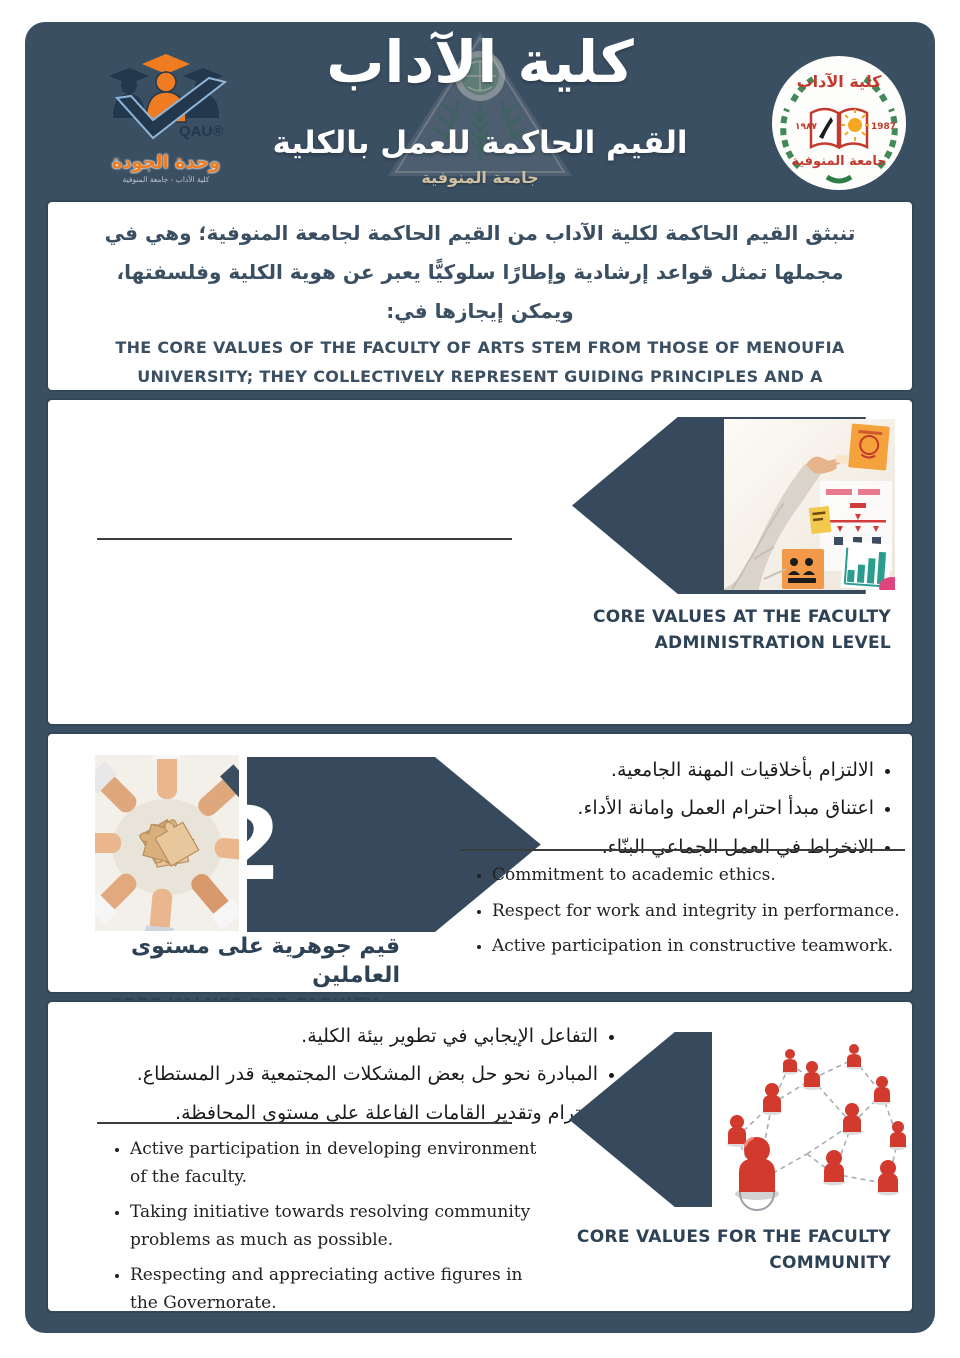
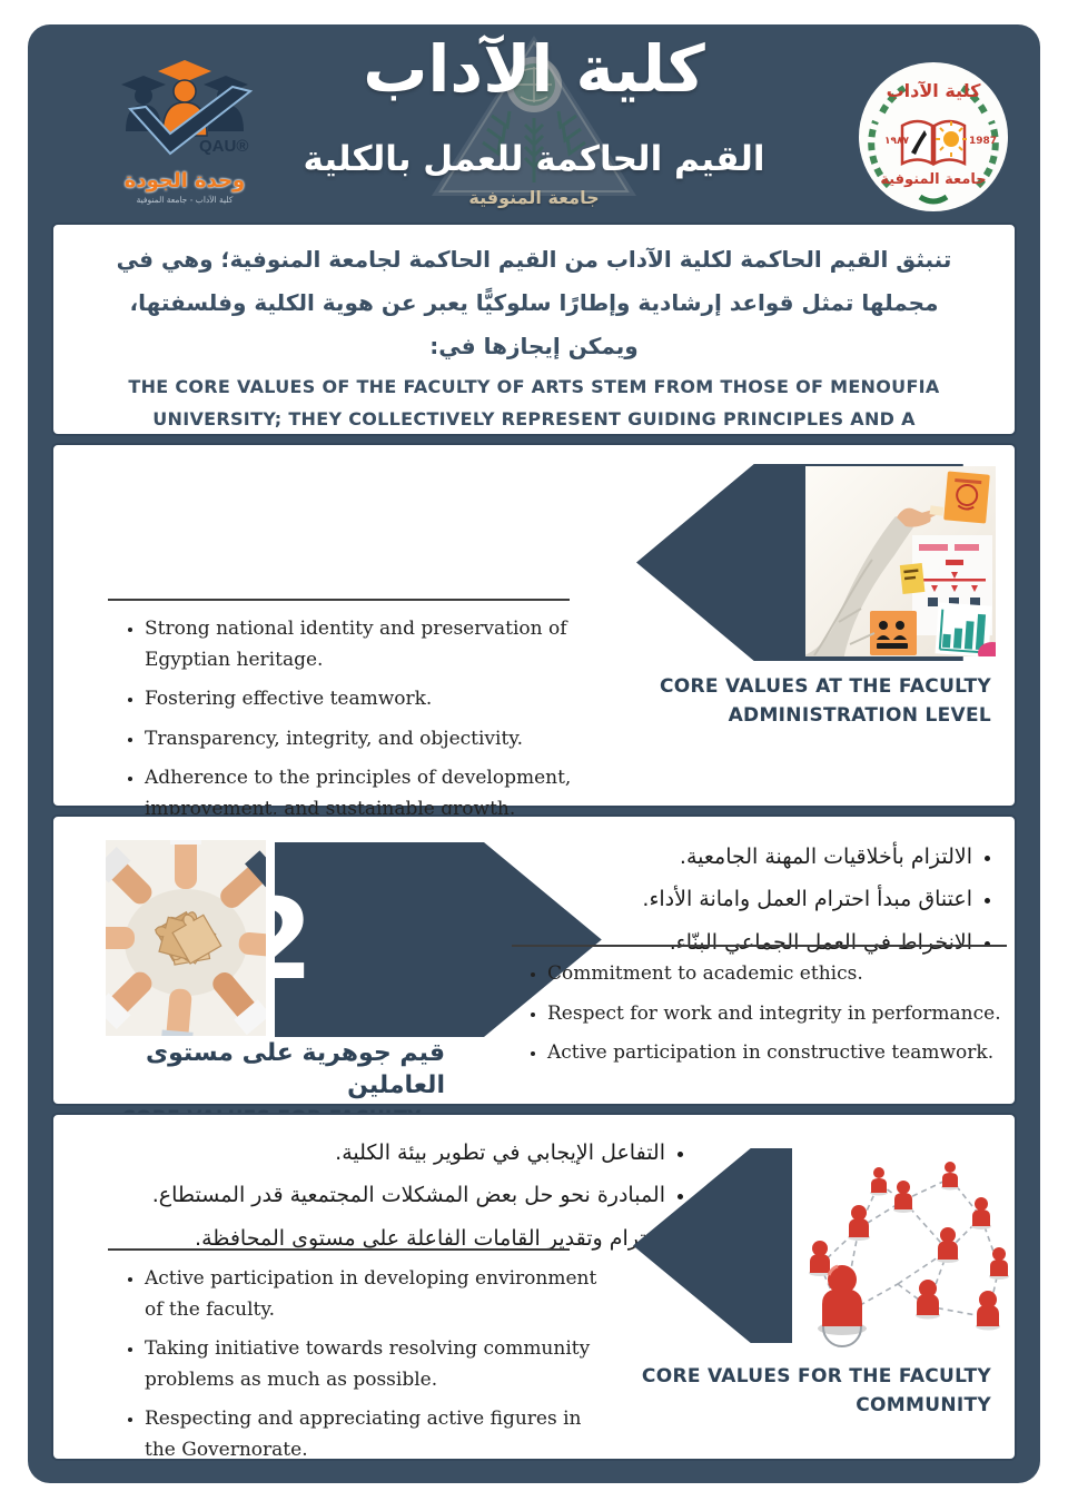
  كلية الآداب
  القيم الحاكمة للعمل بالكلية
  جامعة المنوفية
  QAU®
  وحدة الجودة
  كلية الآداب - جامعة المنوفية
  كلية الآداب
  ١٩٨٧
  1987
  جامعة المنوفية
  تنبثق القيم الحاكمة لكلية الآداب من القيم الحاكمة لجامعة المنوفية؛ وهي في مجملها تمثل قواعد إرشادية وإطارًا سلوكيًّا يعبر عن هوية الكلية وفلسفتها، ويمكن إيجازها في:
+ Strong national identity and preservation of Egyptian heritage.
+ Fostering effective teamwork.
+ Transparency, integrity, and objectivity.
+ Adherence to the principles of development, improvement, and sustainable growth.
  CORE VALUES AT THE FACULTY ADMINISTRATION LEVEL
  2
  الالتزام بأخلاقيات المهنة الجامعية.
  اعتناق مبدأ احترام العمل وامانة الأداء.
  الانخراط في العمل الجماعي البنّاء.
  Commitment to academic ethics.
  Respect for work and integrity in performance.
  Active participation in constructive teamwork.
  قيم جوهرية على مستوى العاملين
  التفاعل الإيجابي في تطوير بيئة الكلية.
  المبادرة نحو حل بعض المشكلات المجتمعية قدر المستطاع.
  رام وتقدير القامات الفاعلة على مستوى المحافظة.
  Active participation in developing environment of the faculty.
  Taking initiative towards resolving community problems as much as possible.
  Respecting and appreciating active figures in the Governorate.
  CORE VALUES FOR THE FACULTY COMMUNITY
